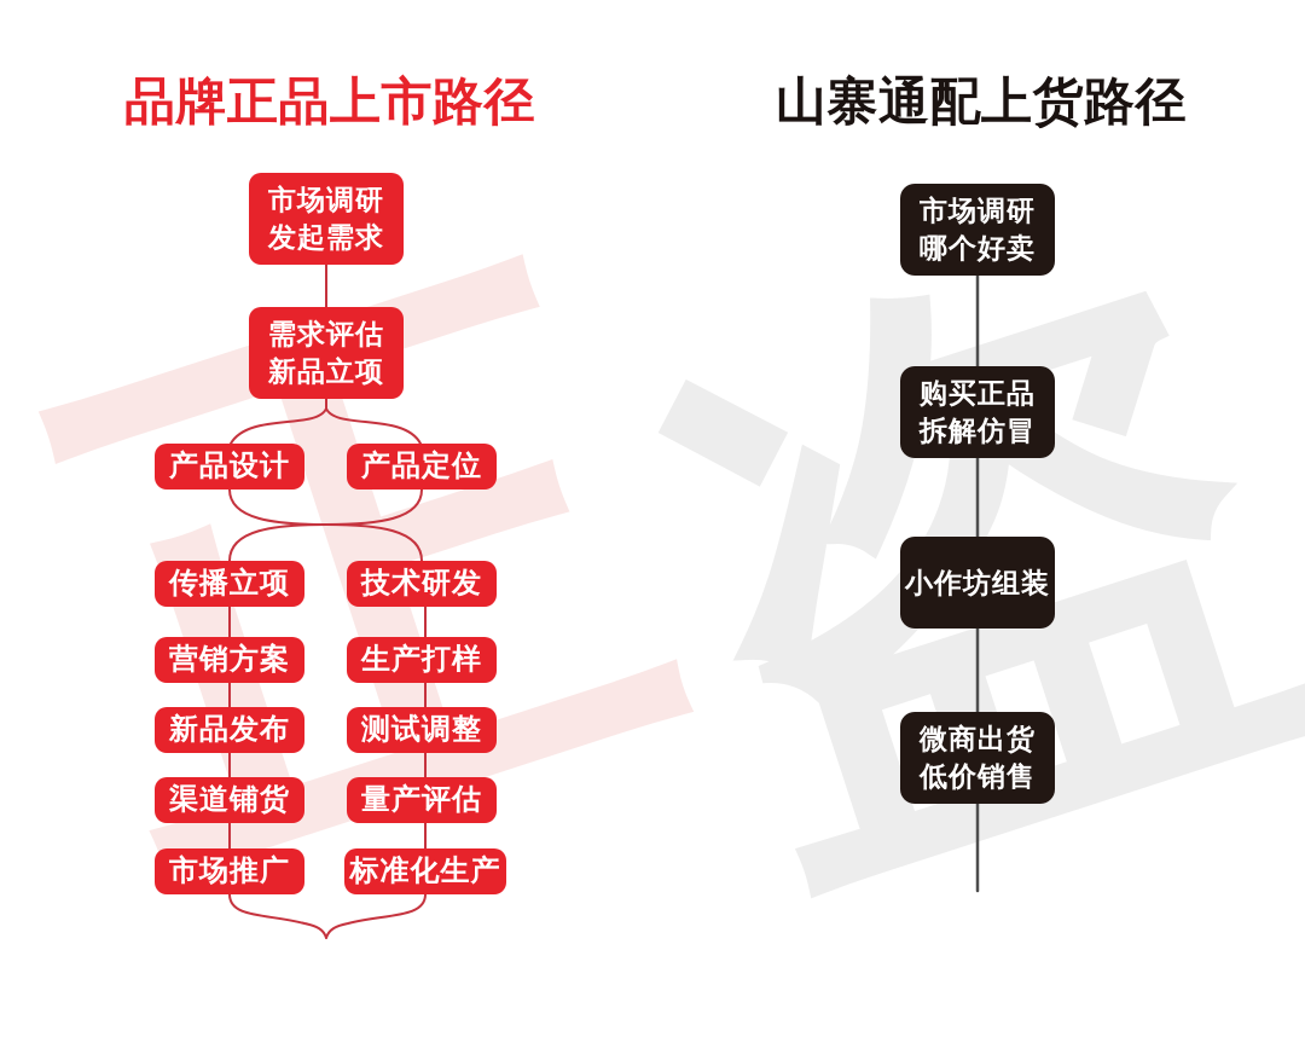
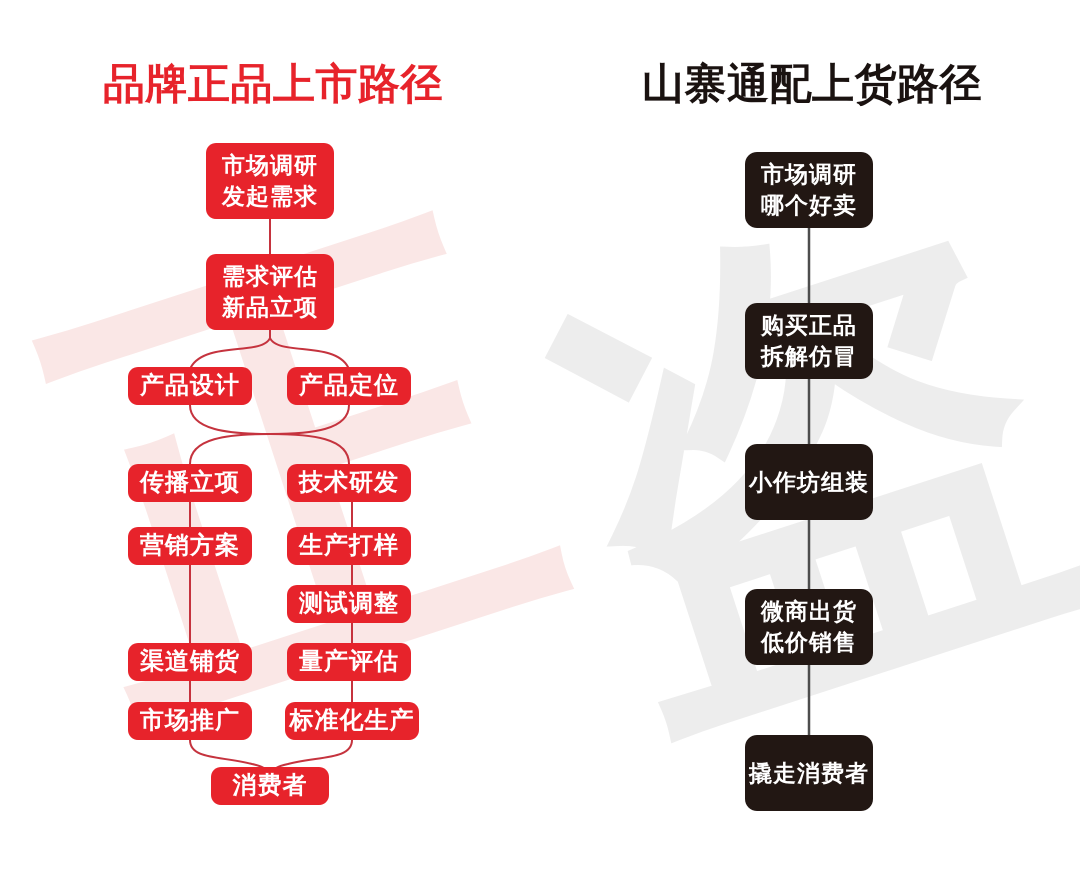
  品牌正品上市路径
  山寨通配上货路径
  市场调研
  发起需求
  需求评估
  新品立项
  产品设计
  产品定位
  传播立项
  技术研发
  营销方案
  生产打样
- 新品发布
  测试调整
  渠道铺货
  量产评估
  市场推广
  标准化生产
+ 消费者
  市场调研
  哪个好卖
  购买正品
  拆解仿冒
  小作坊组装
  微商出货
  低价销售
+ 撬走消费者
